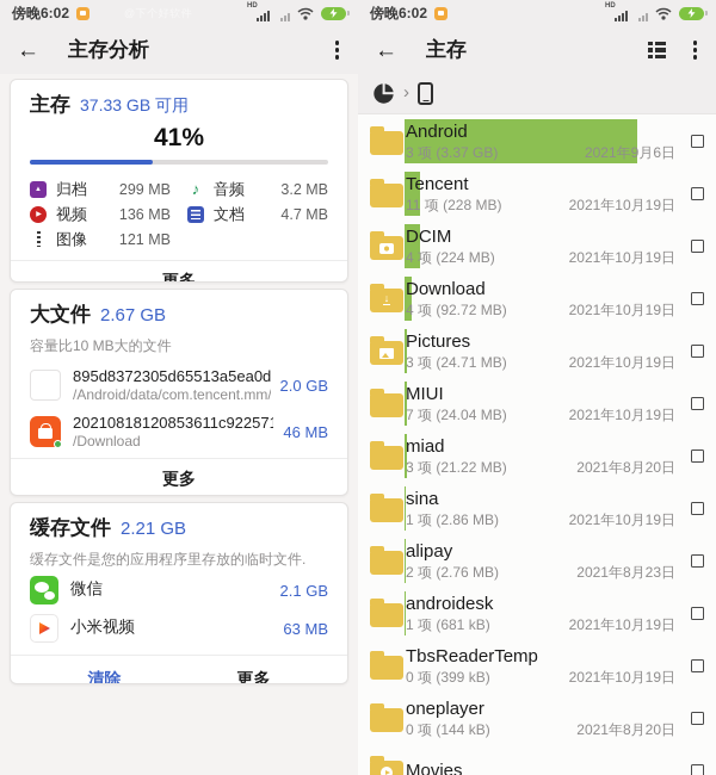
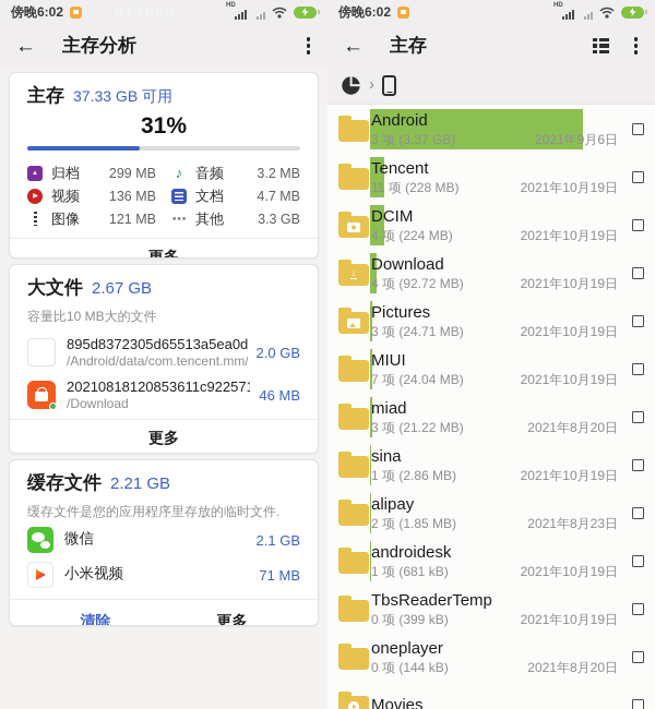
  傍晚6:02
  ←
  主存分析
  主存
  37.33 GB 可用
- 41%
+ 31%
  归档
  299 MB
  音频
  3.2 MB
  视频
  136 MB
  文档
  4.7 MB
  图像
  121 MB
+ 其他
+ 3.3 GB
  更多
  大文件
  2.67 GB
  容量比10 MB大的文件
  895d8372305d65513a5ea0d
  /Android/data/com.tencent.mm/
  2.0 GB
  20210818120853611c922571
  /Download
  46 MB
  更多
  缓存文件
  2.21 GB
  缓存文件是您的应用程序里存放的临时文件.
  微信
  2.1 GB
  小米视频
- 63 MB
+ 71 MB
  清除
  更多
  傍晚6:02
  ←
  主存
  ›
  Android
  3 项 (3.37 GB)
  2021年9月6日
  Tencent
  11 项 (228 MB)
  2021年10月19日
  DCIM
  4 项 (224 MB)
  2021年10月19日
  Download
  4 项 (92.72 MB)
  2021年10月19日
  Pictures
  3 项 (24.71 MB)
  2021年10月19日
  MIUI
  7 项 (24.04 MB)
  2021年10月19日
  miad
  3 项 (21.22 MB)
  2021年8月20日
  sina
  1 项 (2.86 MB)
  2021年10月19日
  alipay
- 2 项 (2.76 MB)
+ 2 项 (1.85 MB)
  2021年8月23日
  androidesk
  1 项 (681 kB)
  2021年10月19日
  TbsReaderTemp
  0 项 (399 kB)
  2021年10月19日
  oneplayer
  0 项 (144 kB)
  2021年8月20日
  Movies
